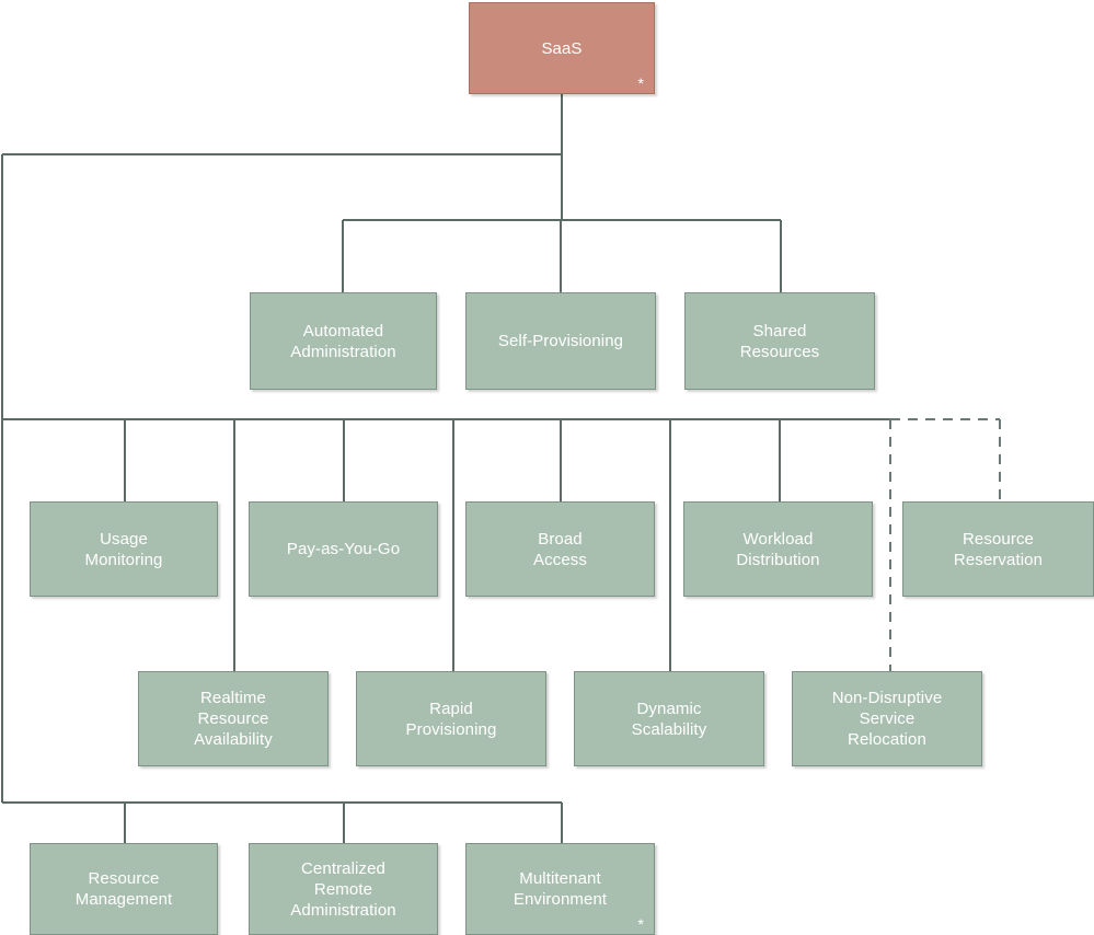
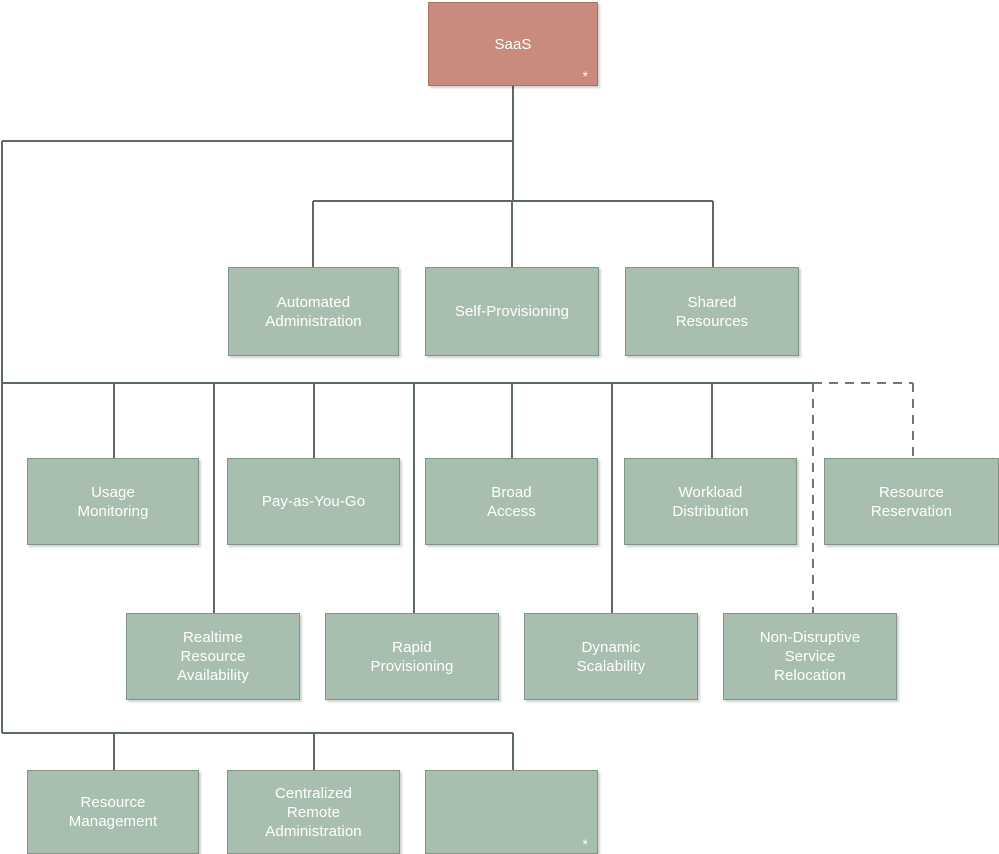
  SaaS
  *
  Automated
  Administration
  Self-Provisioning
  Shared
  Resources
  Usage
  Monitoring
  Pay-as-You-Go
  Broad
  Access
  Workload
  Distribution
  Resource
  Reservation
  Realtime
  Resource
  Availability
  Rapid
  Provisioning
  Dynamic
  Scalability
  Non-Disruptive
  Service
  Relocation
  Resource
  Management
  Centralized
  Remote
  Administration
- Multitenant
- Environment
  *
